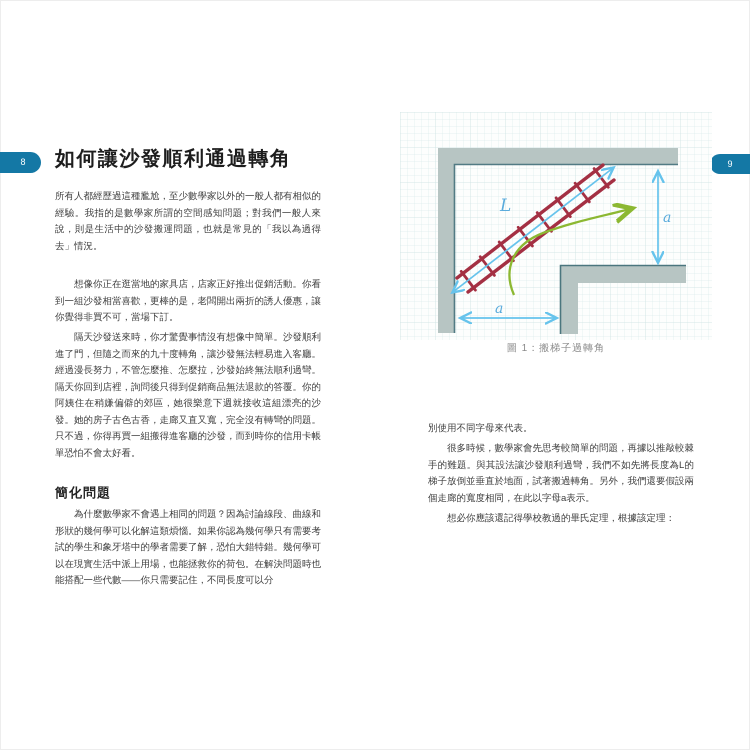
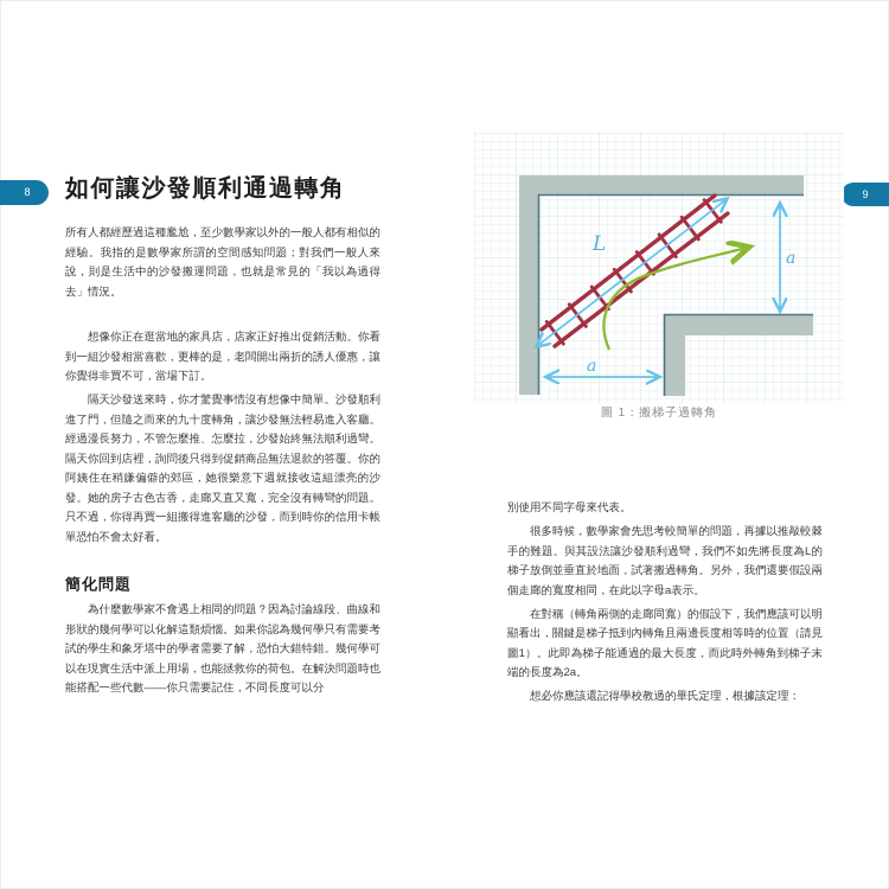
  8
  9
  如何讓沙發順利通過轉角
  所有人都經歷過這種尷尬，至少數學家以外的一般人都有相似的經驗。我指的是數學家所謂的空間感知問題；對我們一般人來說，則是生活中的沙發搬運問題，也就是常見的「我以為過得去」情況。
  想像你正在逛當地的家具店，店家正好推出促銷活動。你看到一組沙發相當喜歡，更棒的是，老闆開出兩折的誘人優惠，讓你覺得非買不可，當場下訂。
  隔天沙發送來時，你才驚覺事情沒有想像中簡單。沙發順利進了門，但隨之而來的九十度轉角，讓沙發無法輕易進入客廳。經過漫長努力，不管怎麼推、怎麼拉，沙發始終無法順利過彎。隔天你回到店裡，詢問後只得到促銷商品無法退款的答覆。你的阿姨住在稍嫌偏僻的郊區，她很樂意下週就接收這組漂亮的沙發。她的房子古色古香，走廊又直又寬，完全沒有轉彎的問題。只不過，你得再買一組搬得進客廳的沙發，而到時你的信用卡帳單恐怕不會太好看。
  簡化問題
  為什麼數學家不會遇上相同的問題？因為討論線段、曲線和形狀的幾何學可以化解這類煩惱。如果你認為幾何學只有需要考試的學生和象牙塔中的學者需要了解，恐怕大錯特錯。幾何學可以在現實生活中派上用場，也能拯救你的荷包。在解決問題時也能搭配一些代數——你只需要記住，不同長度可以分
  L
  a
  a
  圖 1：搬梯子過轉角
  別使用不同字母來代表。
  很多時候，數學家會先思考較簡單的問題，再據以推敲較棘手的難題。與其設法讓沙發順利過彎，我們不如先將長度為L的梯子放倒並垂直於地面，試著搬過轉角。另外，我們還要假設兩個走廊的寬度相同，在此以字母a表示。
+ 在對稱（轉角兩側的走廊同寬）的假設下，我們應該可以明顯看出，關鍵是梯子抵到內轉角且兩邊長度相等時的位置（請見圖1）。此即為梯子能通過的最大長度，而此時外轉角到梯子末端的長度為2a。
  想必你應該還記得學校教過的畢氏定理，根據該定理：
